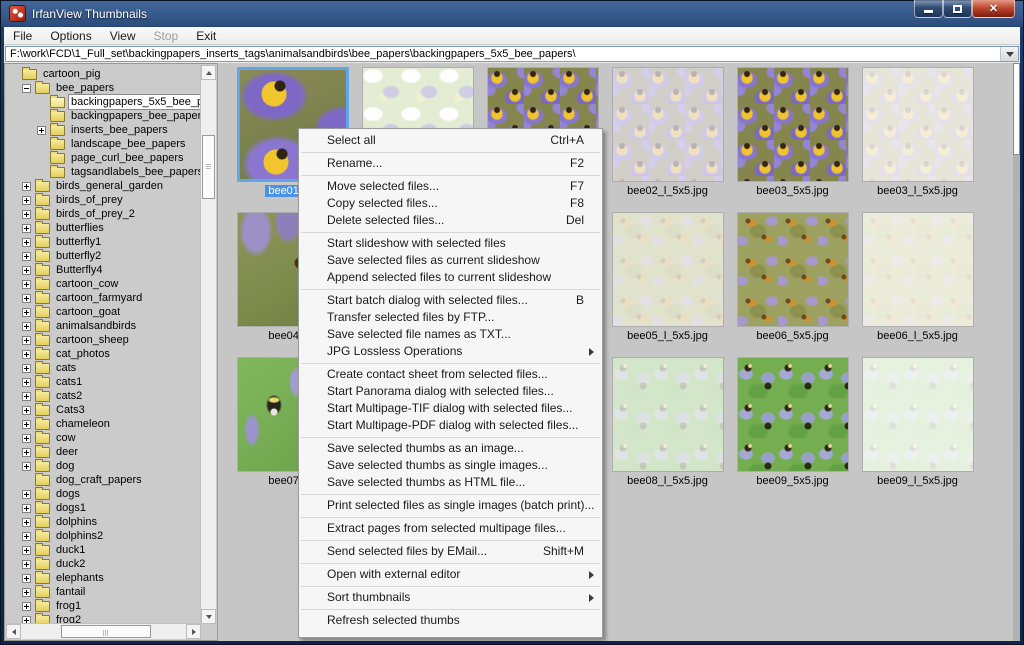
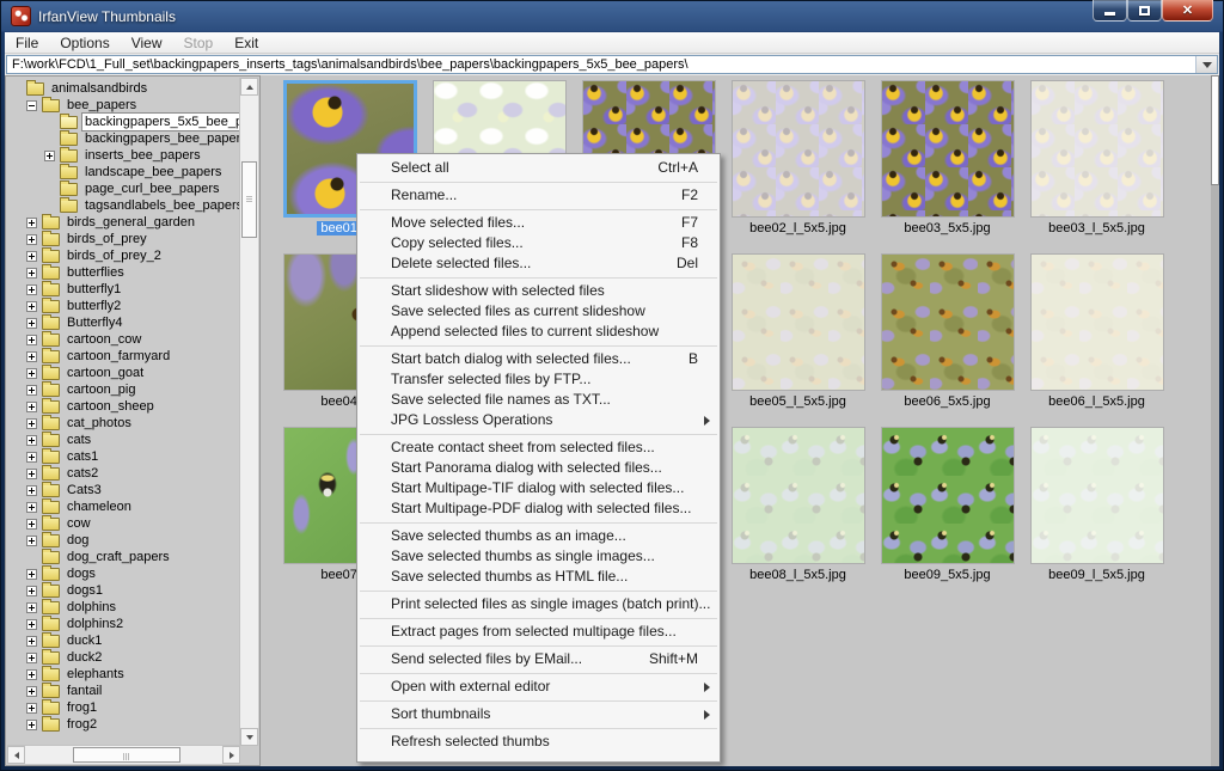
  IrfanView Thumbnails
  ✕
  File
  Options
  View
  Stop
  Exit
  F:\work\FCD\1_Full_set\backingpapers_inserts_tags\animalsandbirds\bee_papers\backingpapers_5x5_bee_papers\
- cartoon_pig
+ animalsandbirds
  bee_papers
  backingpapers_5x5_bee_
  backingpapers_bee_pape
  inserts_bee_papers
  landscape_bee_papers
  page_curl_bee_papers
  tagsandlabels_bee_paper
  birds_general_garden
  birds_of_prey
  birds_of_prey_2
  butterflies
  butterfly1
  butterfly2
  Butterfly4
  cartoon_cow
  cartoon_farmyard
  cartoon_goat
- animalsandbirds
+ cartoon_pig
  cartoon_sheep
  cat_photos
  cats
  cats1
  cats2
  Cats3
  chameleon
  cow
- deer
  dog
  dog_craft_papers
  dogs
  dogs1
  dolphins
  dolphins2
  duck1
  duck2
  elephants
  fantail
  frog1
  frog2
  bee02_l_5x5.jpg
  bee03_5x5.jpg
  bee03_l_5x5.jpg
  bee05_l_5x5.jpg
  bee06_5x5.jpg
  bee06_l_5x5.jpg
  bee08_l_5x5.jpg
  bee09_5x5.jpg
  bee09_l_5x5.jpg
  Select all
  Ctrl+A
  Rename...
  F2
  Move selected files...
  F7
  Copy selected files...
  F8
  Delete selected files...
  Del
  Start slideshow with selected files
  Save selected files as current slideshow
  Append selected files to current slideshow
  Start batch dialog with selected files...
  B
  Transfer selected files by FTP...
  Save selected file names as TXT...
  JPG Lossless Operations
  Create contact sheet from selected files...
  Start Panorama dialog with selected files...
  Start Multipage-TIF dialog with selected files...
  Start Multipage-PDF dialog with selected files...
  Save selected thumbs as an image...
  Save selected thumbs as single images...
  Save selected thumbs as HTML file...
  Print selected files as single images (batch print)...
  Extract pages from selected multipage files...
  Send selected files by EMail...
  Shift+M
  Open with external editor
  Sort thumbnails
  Refresh selected thumbs
